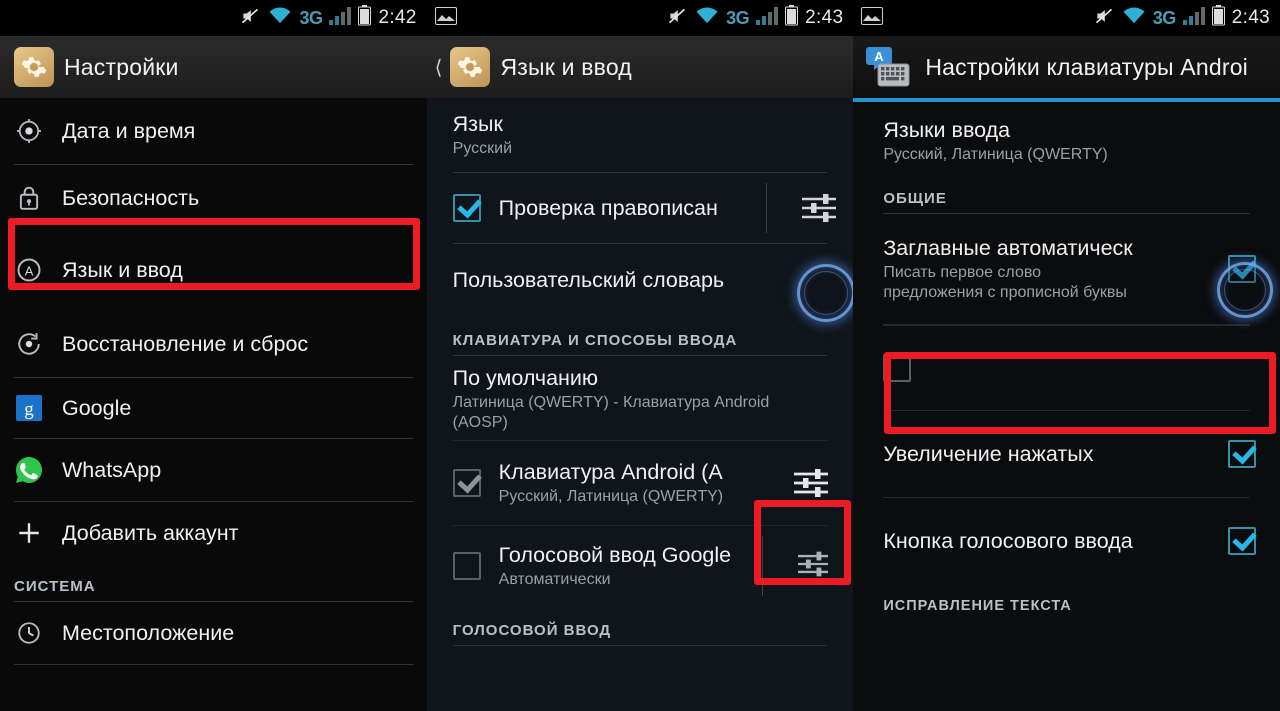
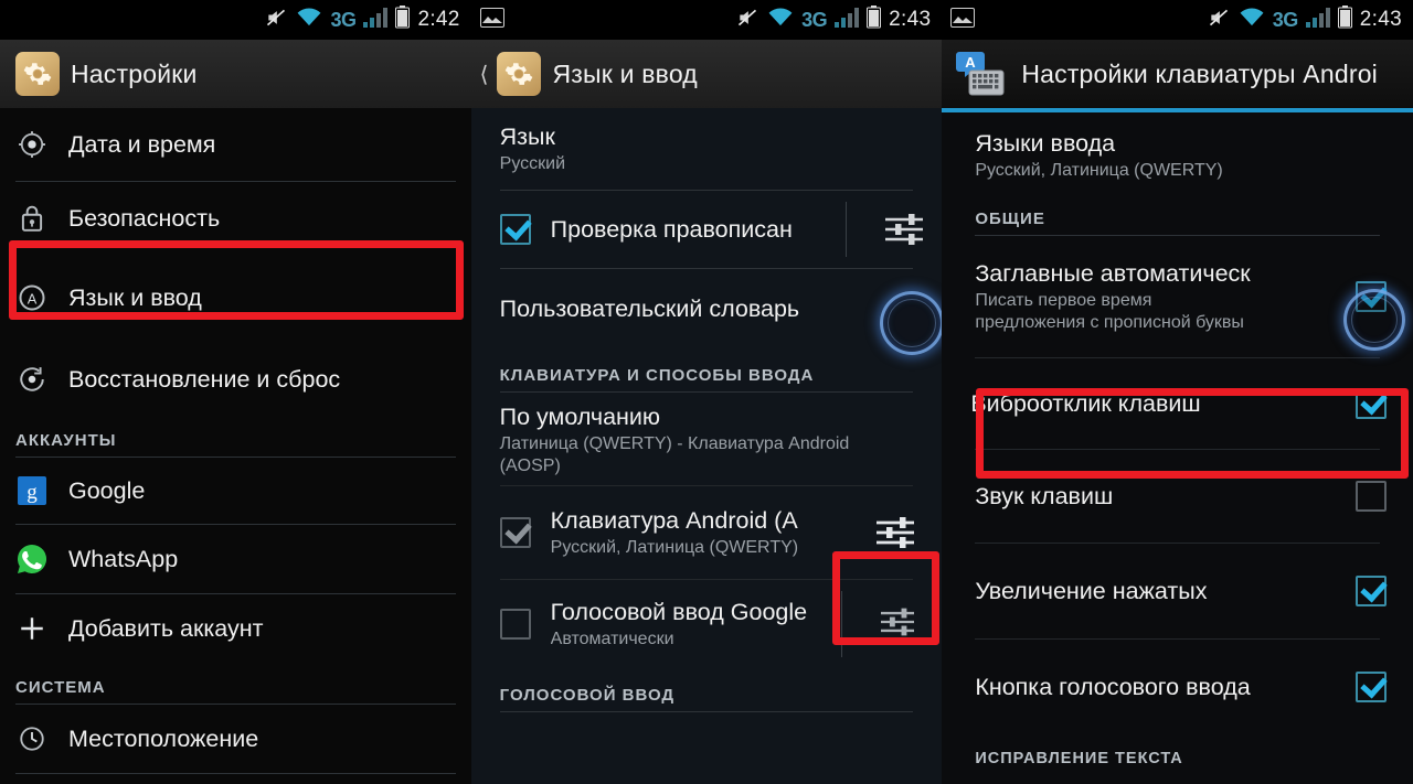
  3G
  2:42
  Настройки
  Дата и время
  Безопасность
  A
  Язык и ввод
  Восстановление и сброс
+ АККАУНТЫ
  g
  Google
  WhatsApp
  Добавить аккаунт
  СИСТЕМА
  Местоположение
  3G
  2:43
  ⟨
  Язык и ввод
  Язык
  Русский
  Проверка правописан
  Пользовательский словарь
  КЛАВИАТУРА И СПОСОБЫ ВВОДА
  По умолчанию
  Латиница (QWERTY) - Клавиатура Android (AOSP)
  Клавиатура Android (A
  Русский, Латиница (QWERTY)
  Голосовой ввод Google
  Автоматически
  ГОЛОСОВОЙ ВВОД
  3G
  2:43
  A
  Настройки клавиатуры Androi
  Языки ввода
  Русский, Латиница (QWERTY)
  ОБЩИЕ
  Заглавные автоматическ
- Писать первое слово предложения с прописной буквы
+ Писать первое время предложения с прописной буквы
+ Виброотклик клавиш
+ Звук клавиш
  Увеличение нажатых
  Кнопка голосового ввода
  ИСПРАВЛЕНИЕ ТЕКСТА
